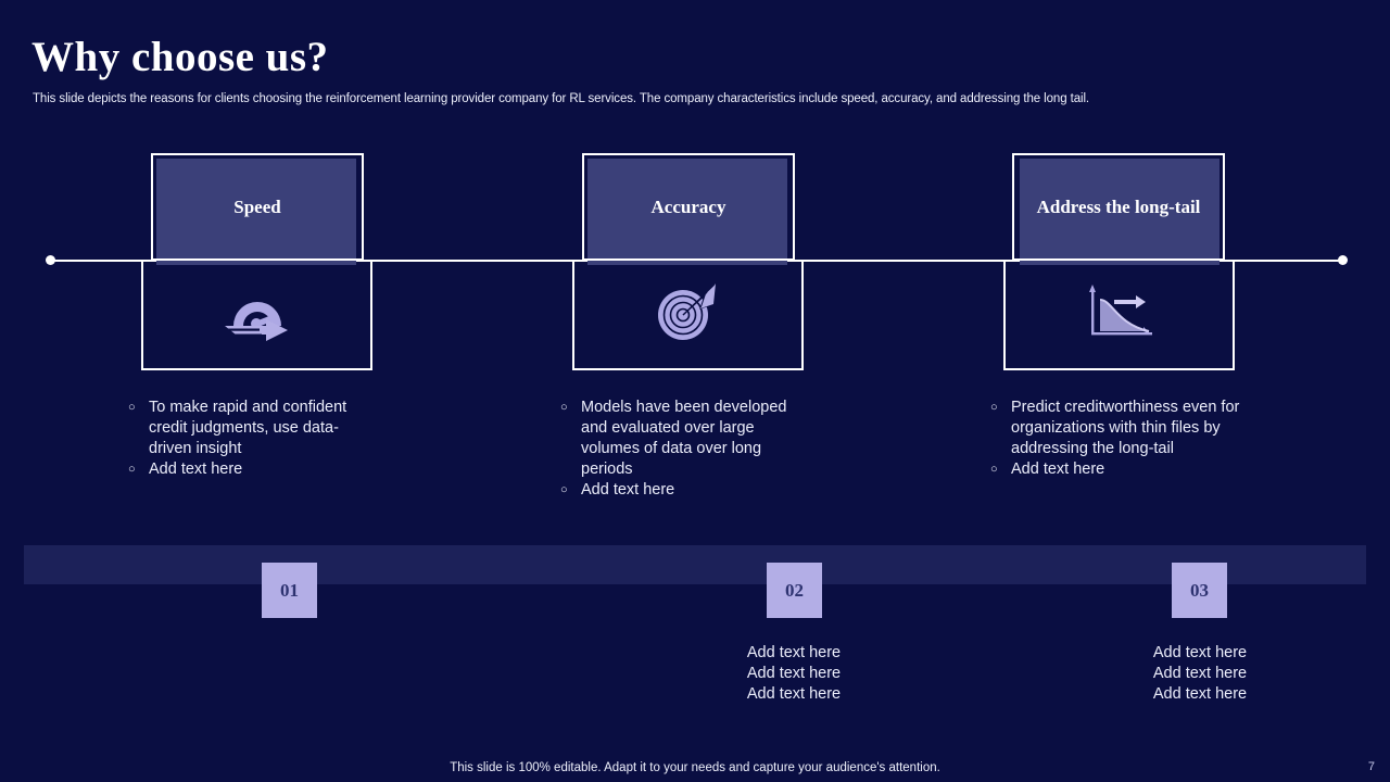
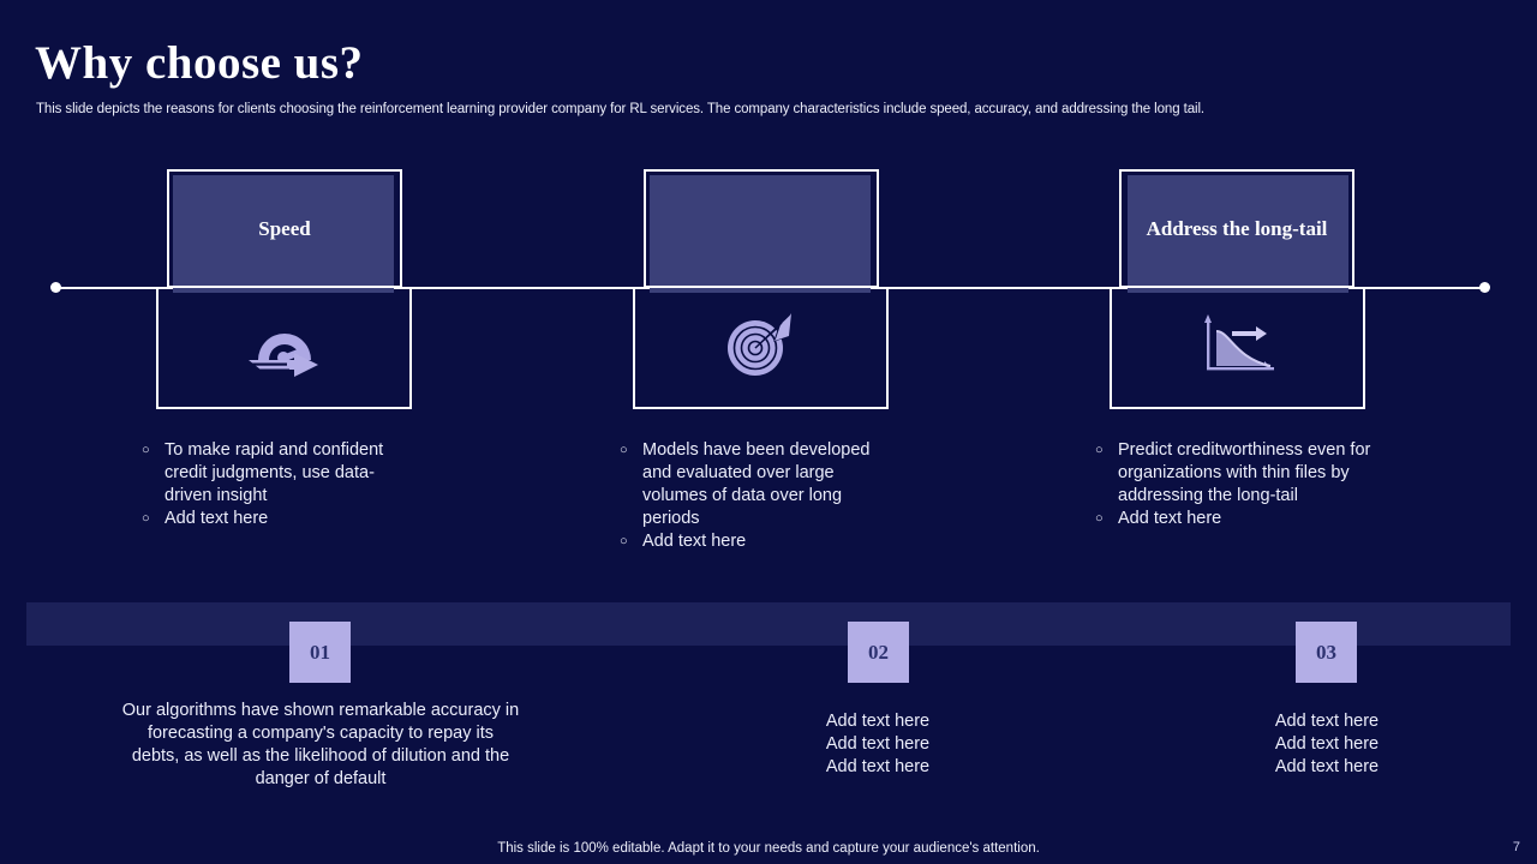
  Why choose us?
  This slide depicts the reasons for clients choosing the reinforcement learning provider company for RL services. The company characteristics include speed, accuracy, and addressing the long tail.
  Speed
  To make rapid and confident credit judgments, use data-driven insight
  Add text here
- Accuracy
  Models have been developed and evaluated over large volumes of data over long periods
  Add text here
  Address the long-tail
  Predict creditworthiness even for organizations with thin files by addressing the long-tail
  Add text here
  01
+ Our algorithms have shown remarkable accuracy in
+ forecasting a company's capacity to repay its
+ debts, as well as the likelihood of dilution and the
+ danger of default
  02
  Add text here
  Add text here
  Add text here
  03
  Add text here
  Add text here
  Add text here
  This slide is 100% editable. Adapt it to your needs and capture your audience's attention.
  7
